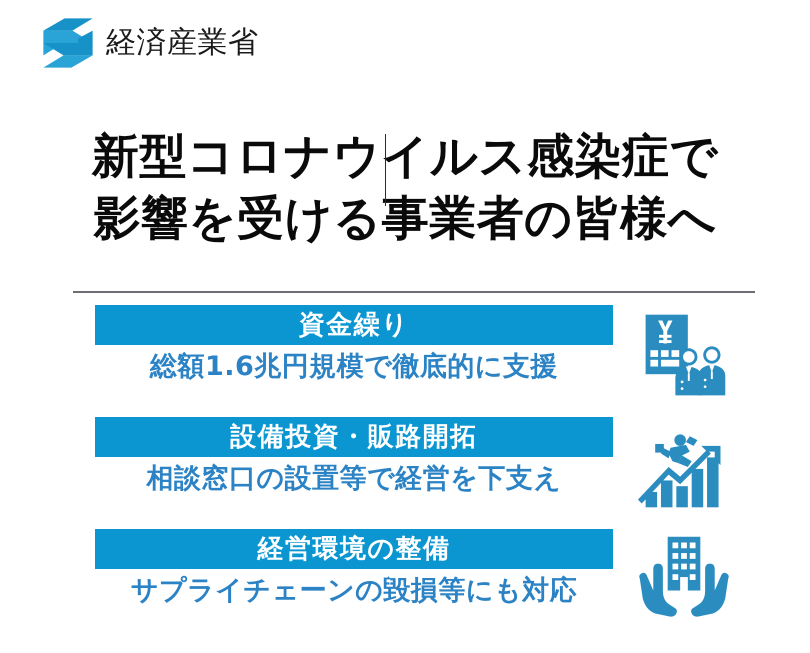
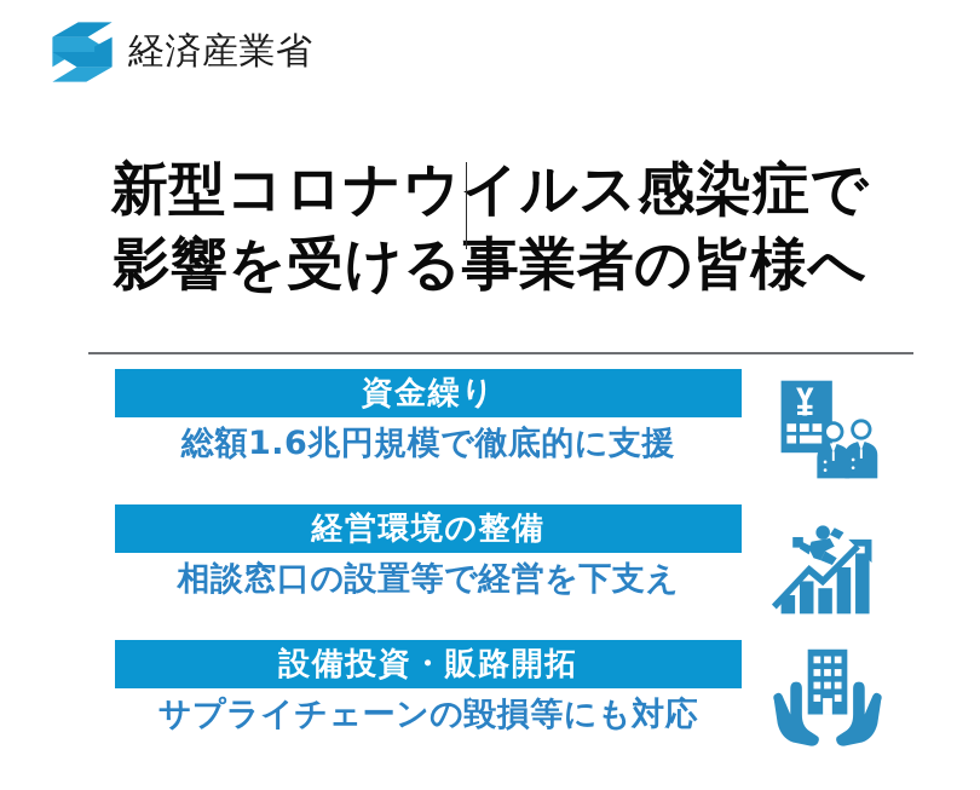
  経済産業省
  新型コロナウイルス感染症で
  影響を受ける事業者の皆様へ
  資金繰り
  総額1.6兆円規模で徹底的に支援
- 設備投資・販路開拓
+ 経営環境の整備
  相談窓口の設置等で経営を下支え
- 経営環境の整備
+ 設備投資・販路開拓
  サプライチェーンの毀損等にも対応
